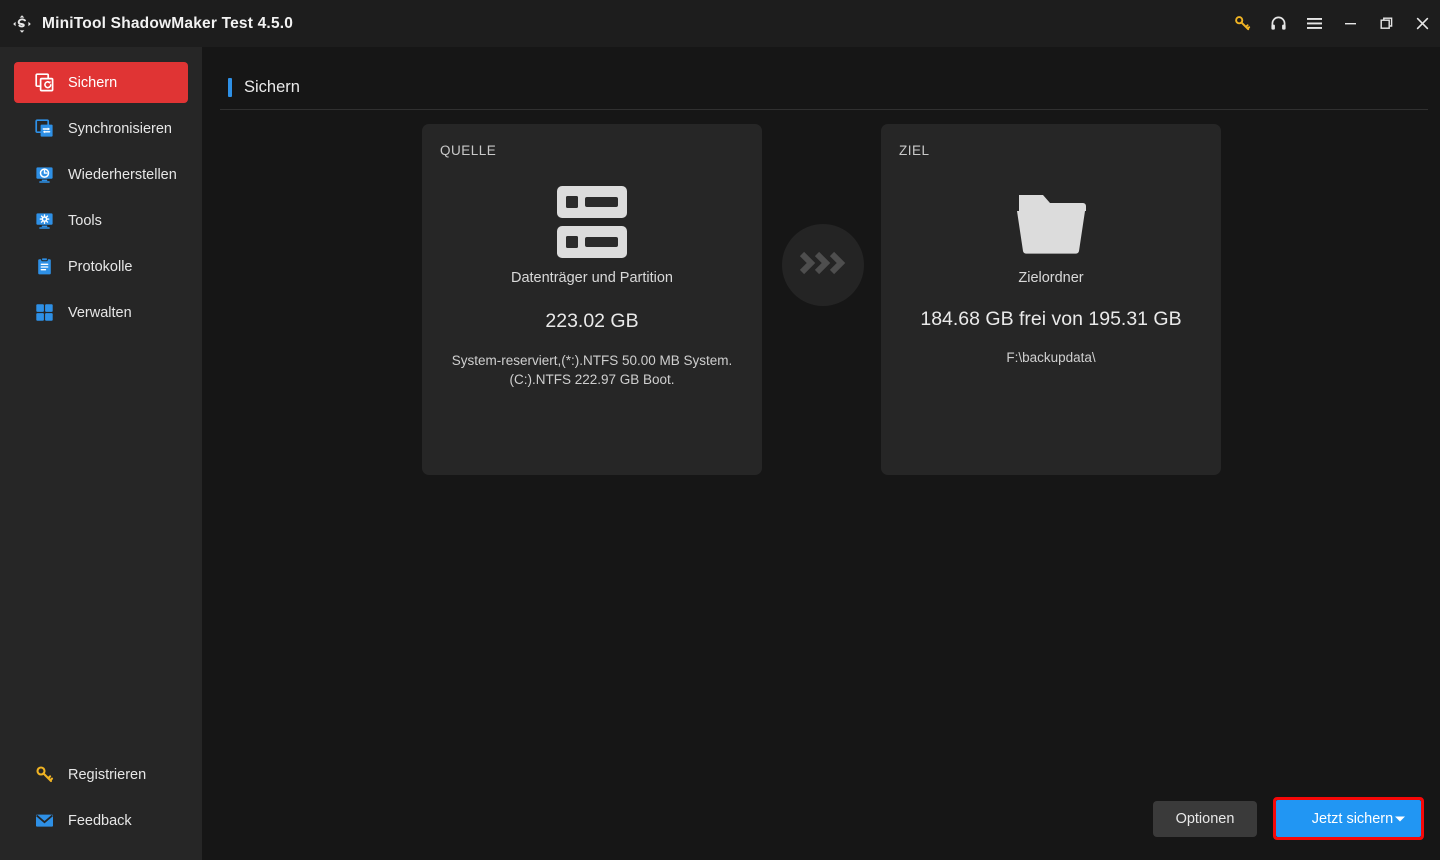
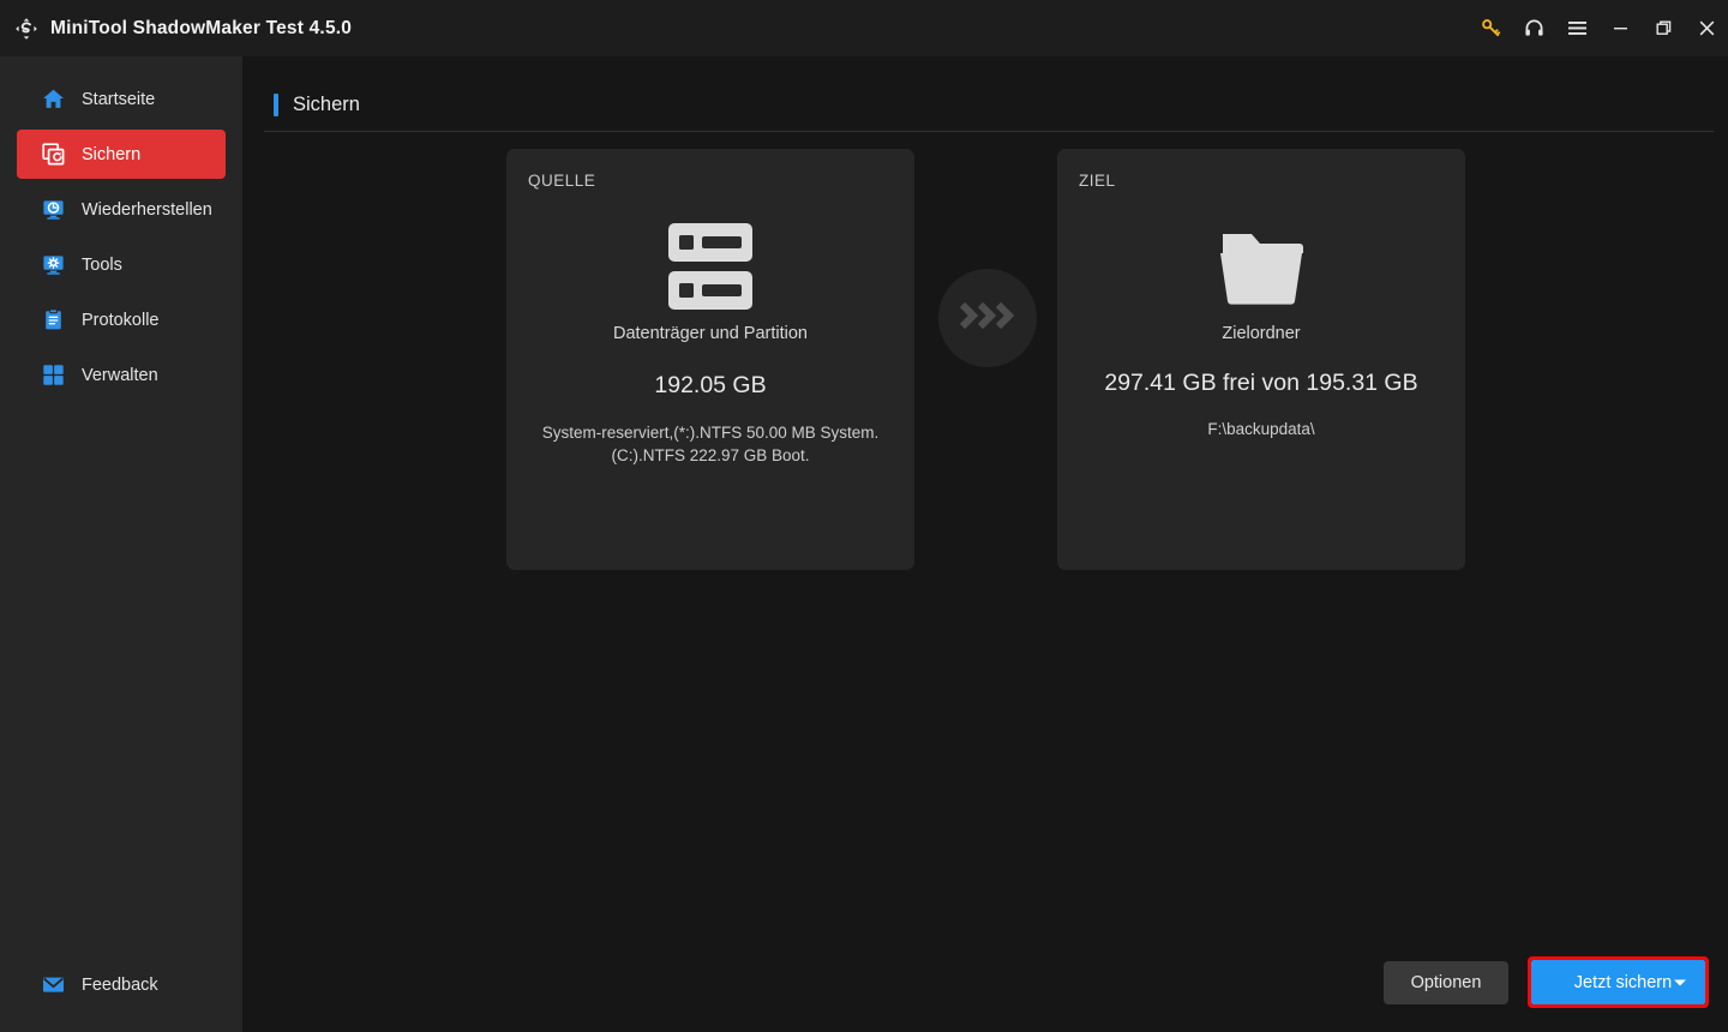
  MiniTool ShadowMaker Test 4.5.0
+ Startseite
  Sichern
- Synchronisieren
  Wiederherstellen
  Tools
  Protokolle
  Verwalten
- Registrieren
  Feedback
  Sichern
  QUELLE
  Datenträger und Partition
- 223.02 GB
+ 192.05 GB
  System-reserviert,(*:).NTFS 50.00 MB System. (C:).NTFS 222.97 GB Boot.
  ZIEL
  Zielordner
- 184.68 GB frei von 195.31 GB
+ 297.41 GB frei von 195.31 GB
  F:\backupdata\
  Optionen
  Jetzt sichern
